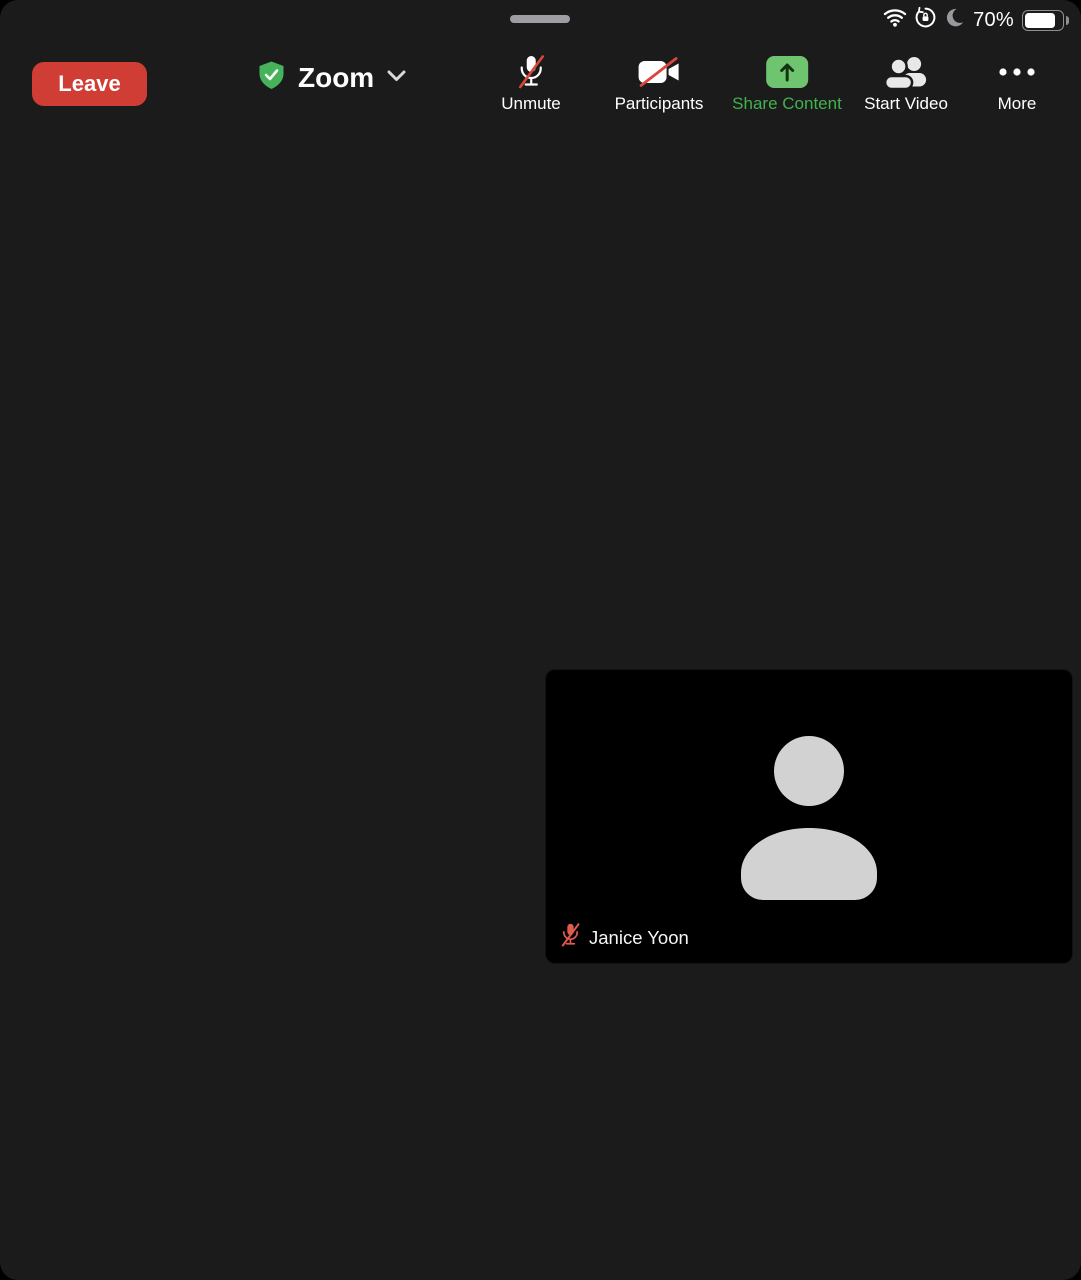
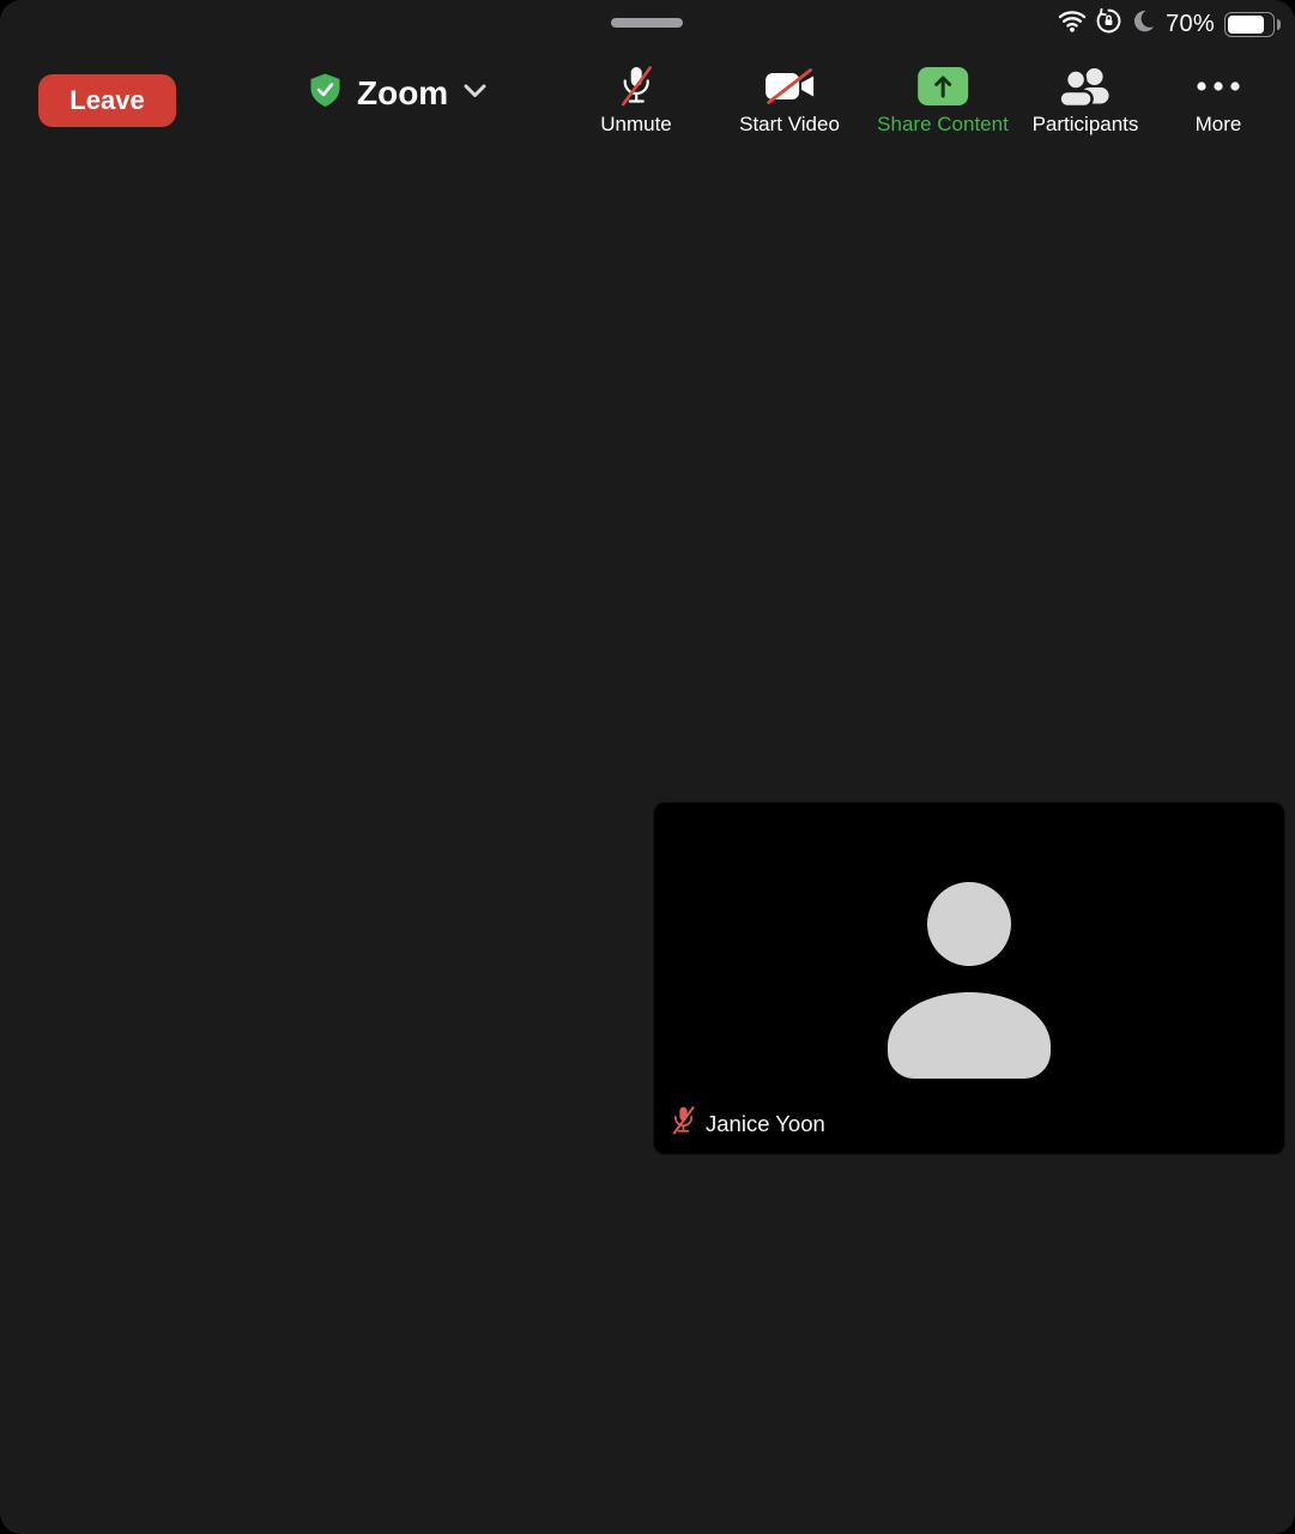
  70%
  Leave
  Zoom
  Unmute
- Participants
+ Start Video
  Share Content
- Start Video
+ Participants
  More
  Janice Yoon
